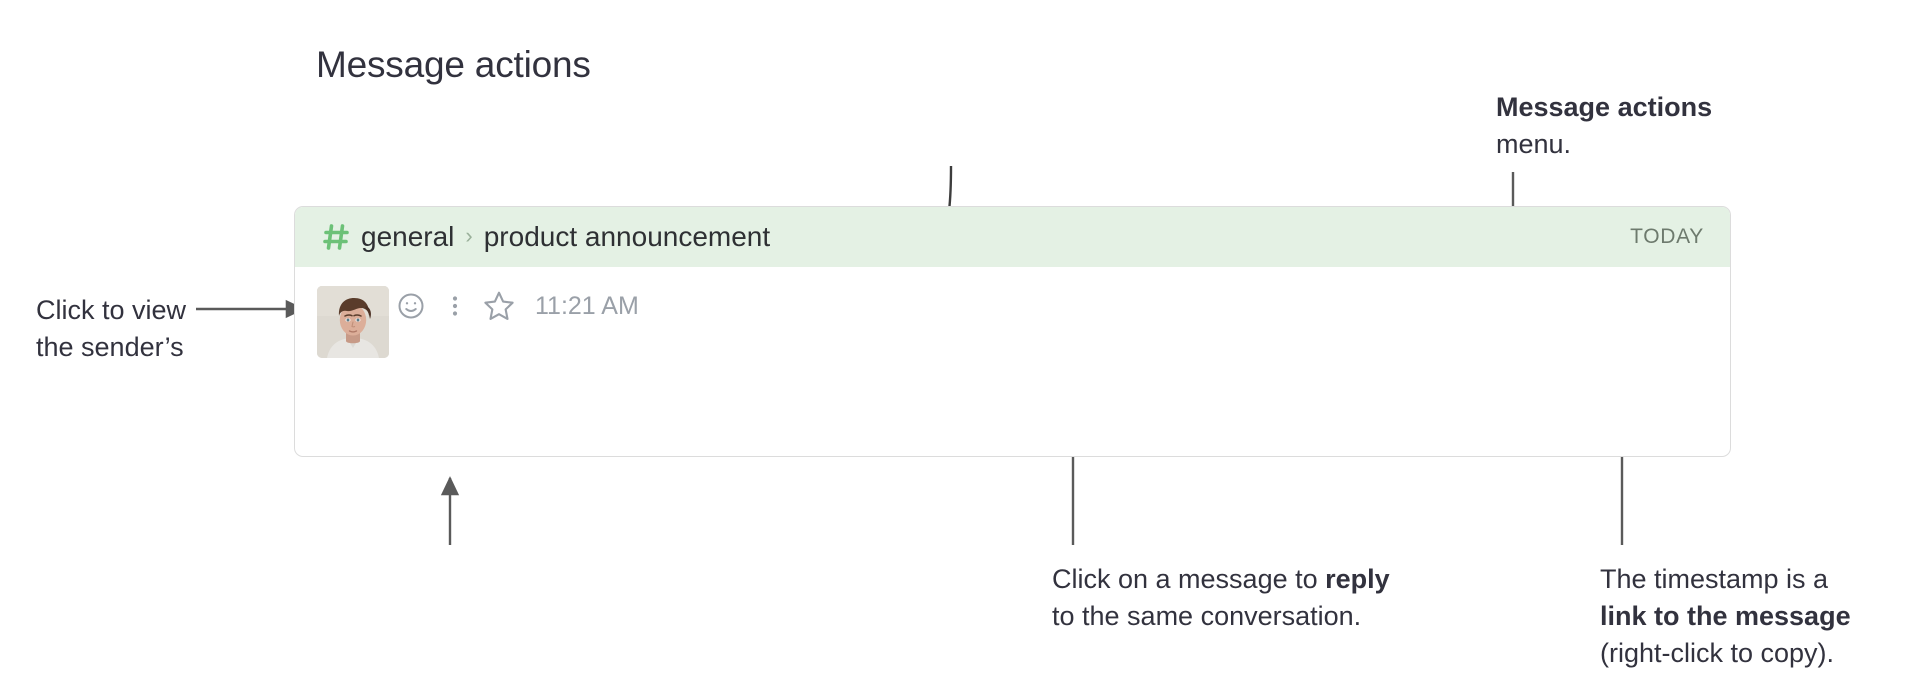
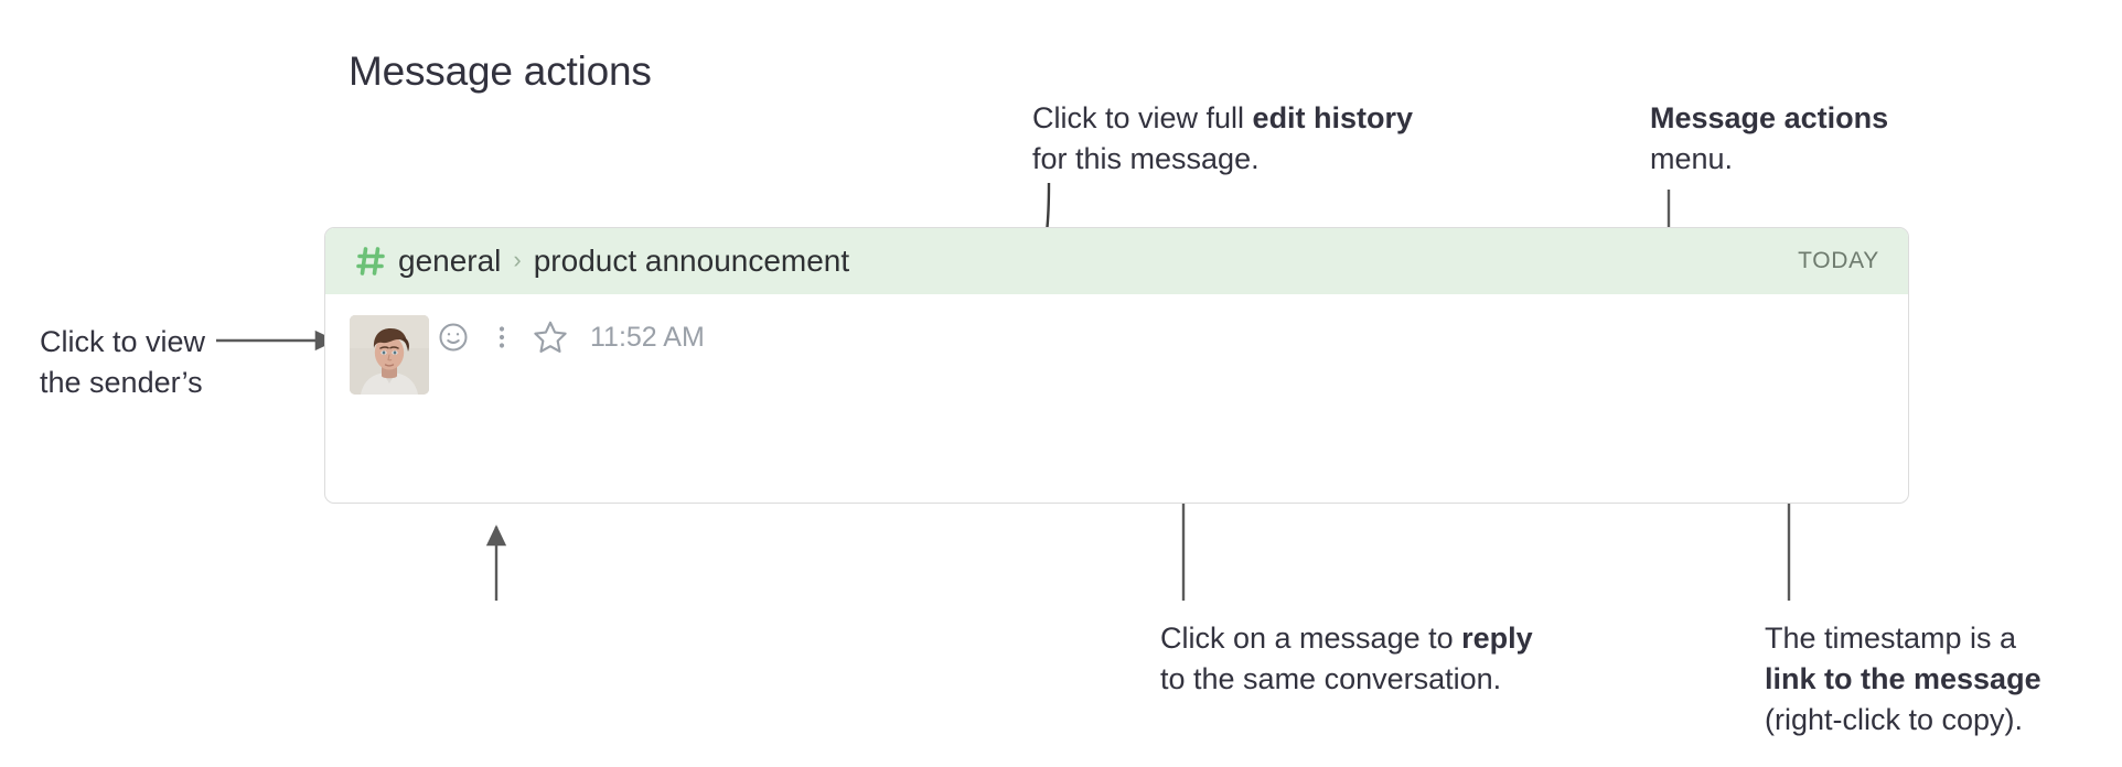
  Message actions
+ Click to view full edit history
+ for this message.
  Message actions
  menu.
  Click to view
  the sender’s
  Click on a message to reply
  to the same conversation.
  The timestamp is a
  link to the message
  (right-click to copy).
  general
  ›
  product announcement
  TODAY
- 11:21 AM
+ 11:52 AM
